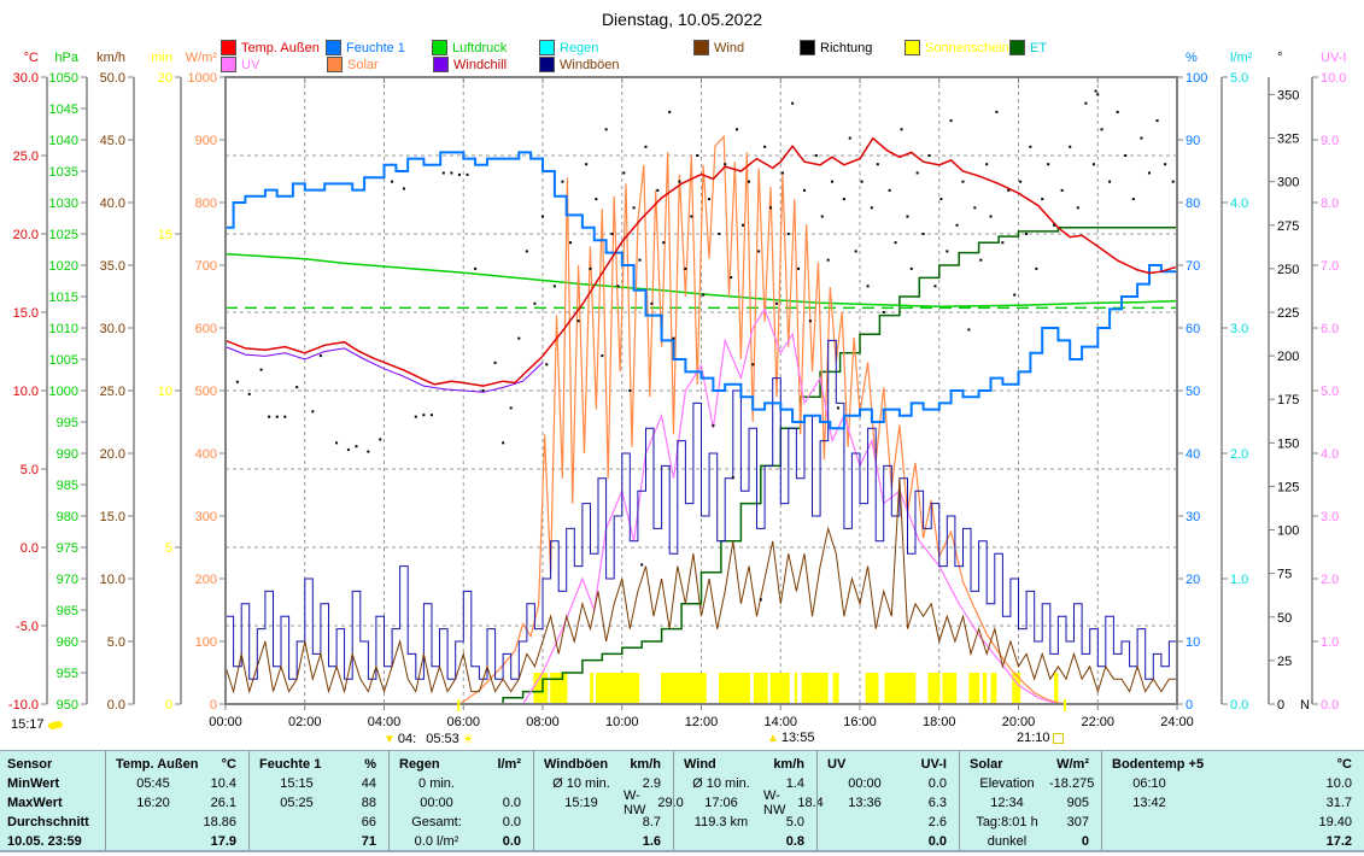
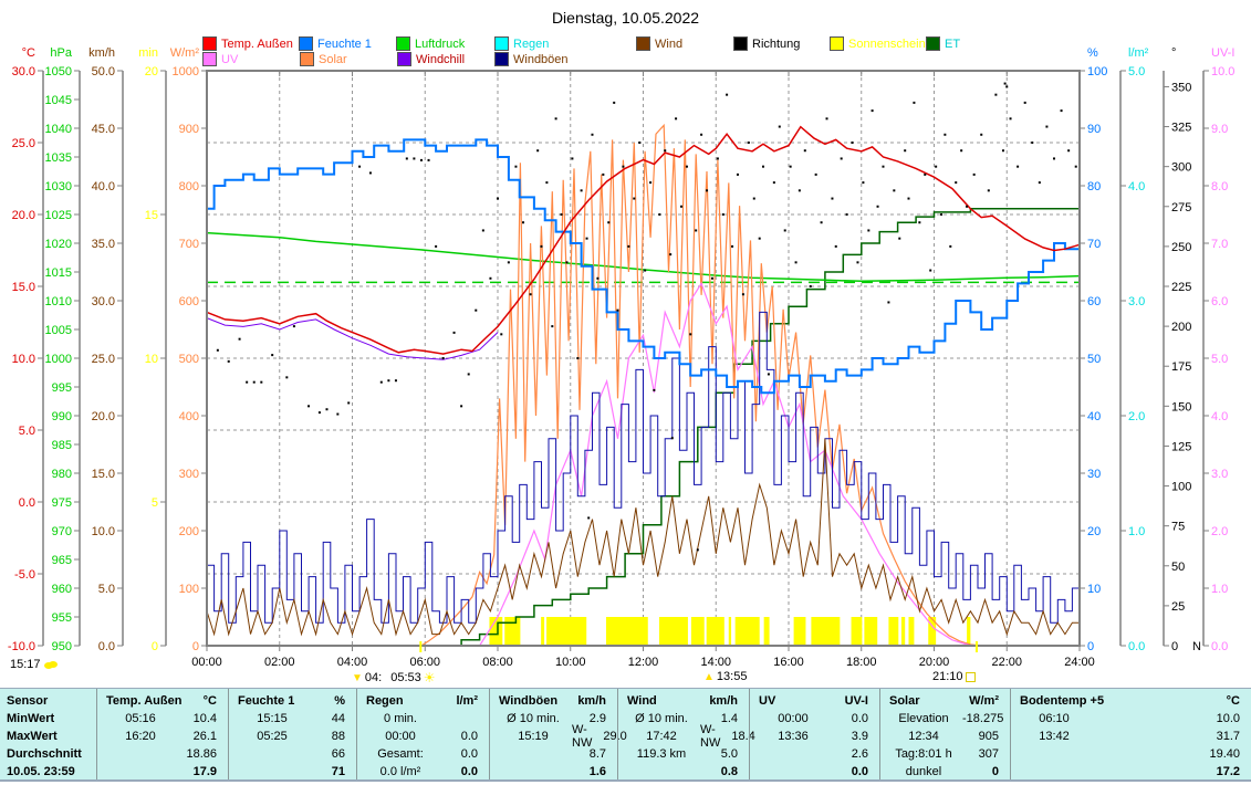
  Dienstag, 10.05.2022
  Temp. Außen
  Feuchte 1
  Luftdruck
  Regen
  Wind
  Richtung
  Sonnenschein
  ET
  UV
  Solar
  Windchill
  Windböen
  -10.0
  -5.0
  0.0
  5.0
  10.0
  15.0
  20.0
  25.0
  30.0
  °C
  950
  955
  960
  965
  970
  975
  980
  985
  990
  995
  1000
  1005
  1010
  1015
  1020
  1025
  1030
  1035
  1040
  1045
  1050
  hPa
  0.0
  5.0
  10.0
  15.0
  20.0
  25.0
  30.0
  35.0
  40.0
  45.0
  50.0
  km/h
  0
  5
  10
  15
  20
  min
  0
  100
  200
  300
  400
  500
  600
  700
  800
  900
  1000
  W/m²
  0
  10
  20
  30
  40
  50
  60
  70
  80
  90
  100
  %
  0.0
  1.0
  2.0
  3.0
  4.0
  5.0
  l/m²
  0
  N
  25
  50
  75
  100
  125
  150
  175
  200
  225
  250
  275
  300
  325
  350
  °
  0.0
  1.0
  2.0
  3.0
  4.0
  5.0
  6.0
  7.0
  8.0
  9.0
  10.0
  UV-I
  00:00
  02:00
  04:00
  06:00
  08:00
  10:00
  12:00
  14:00
  16:00
  18:00
  20:00
  22:00
  24:00
  15:17
  ▼
  04:
  05:53
  ☀
  ▲
  13:55
  21:10
  Sensor
  MinWert
  MaxWert
  Durchschnitt
  10.05. 23:59
  Temp. Außen
  °C
- 05:45
+ 05:16
  10.4
  16:20
  26.1
  18.86
  17.9
  Feuchte 1
  %
  15:15
  44
  05:25
  88
  66
  71
  Regen
  l/m²
  0 min.
  00:00
  0.0
  Gesamt:
  0.0
  0.0 l/m²
  0.0
  Windböen
  km/h
  Ø 10 min.
  2.9
  15:19
  W-NW
  29.0
  8.7
  1.6
  Wind
  km/h
  Ø 10 min.
  1.4
- 17:06
+ 17:42
  W-NW
  18.4
  119.3 km
  5.0
  0.8
  UV
  UV-I
  00:00
  0.0
  13:36
- 6.3
+ 3.9
  2.6
  0.0
  Solar
  W/m²
  Elevation
  -18.275
  12:34
  905
  Tag:8:01 h
  307
  dunkel
  0
  Bodentemp +5
  °C
  06:10
  10.0
  13:42
  31.7
  19.40
  17.2
